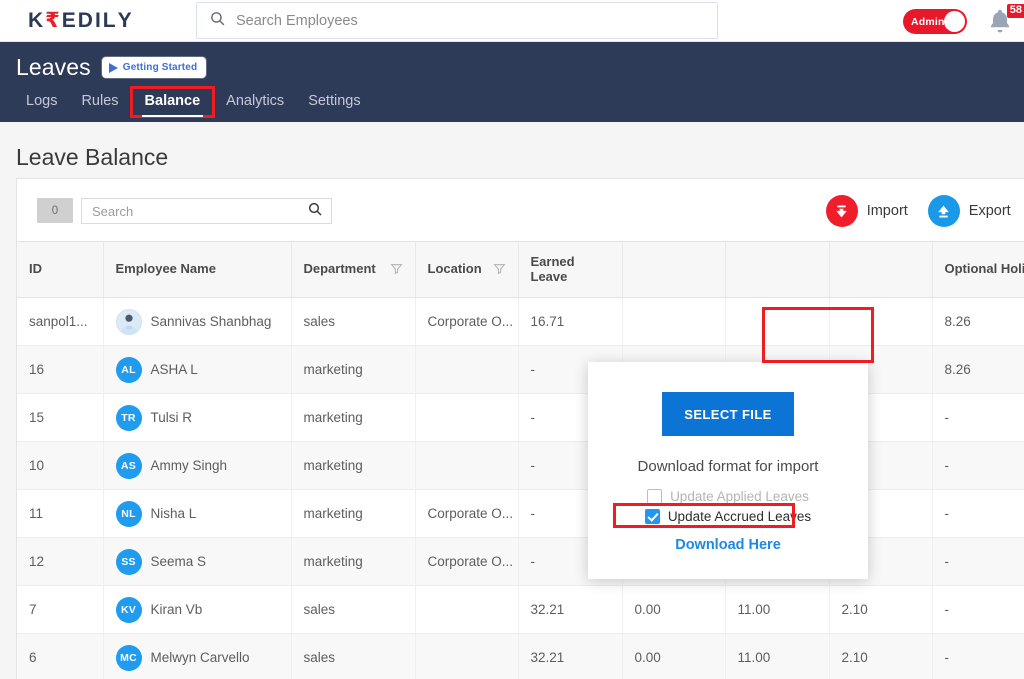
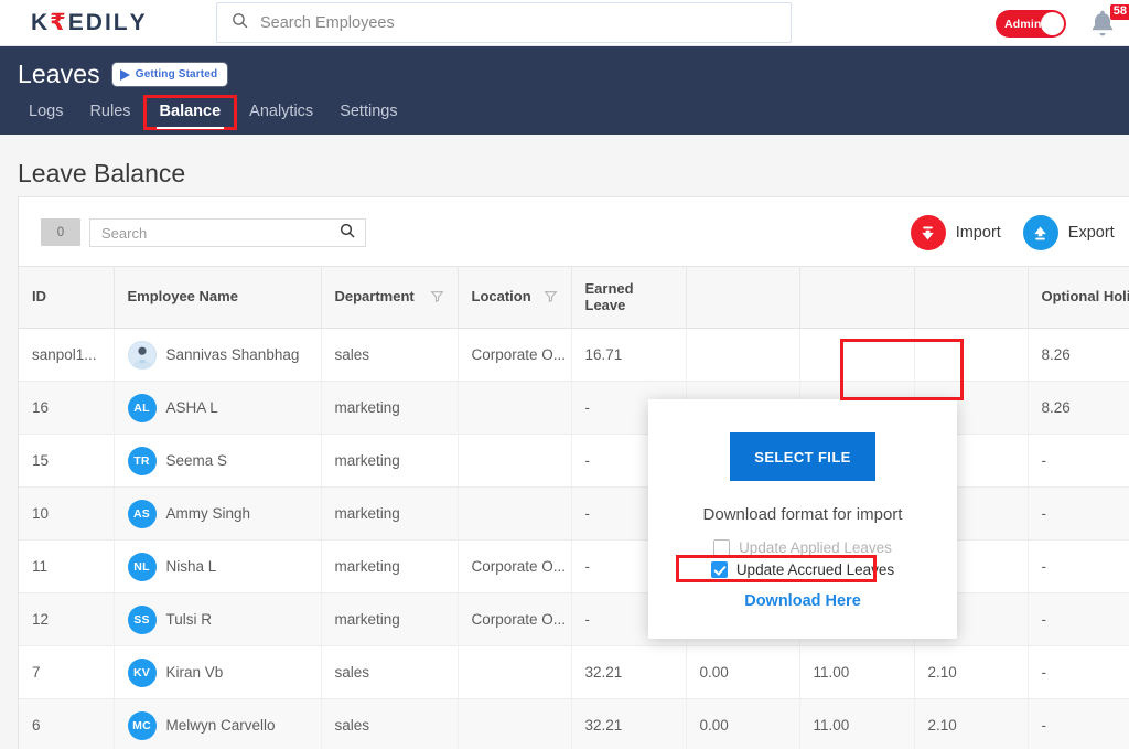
  K
  ₹
  EDIL
  Y
  Search Employees
  Admin
  58
  Leaves
  Getting Started
  Logs
  Rules
  Balance
  Analytics
  Settings
  Leave Balance
  0
  Search
  Import
  Export
  ID	Employee Name	Department	Location	Earned Leave				Optional Hol
  sanpol1...	Sannivas Shanbhag	sales	Corporate O...	16.71				8.26
  16	AL ASHA L	marketing		-				8.26
- 15	TR Tulsi R	marketing		-				-
+ 15	TR Seema S	marketing		-				-
  10	AS Ammy Singh	marketing		-				-
  11	NL Nisha L	marketing	Corporate O...	-				-
- 12	SS Seema S	marketing	Corporate O...	-				-
+ 12	SS Tulsi R	marketing	Corporate O...	-				-
  7	KV Kiran Vb	sales		32.21	0.00	11.00	2.10	-
  6	MC Melwyn Carvello	sales		32.21	0.00	11.00	2.10	-
  SELECT FILE
  Download format for import
  Update Applied Leaves
  Update Accrued Leaves
  Download Here
